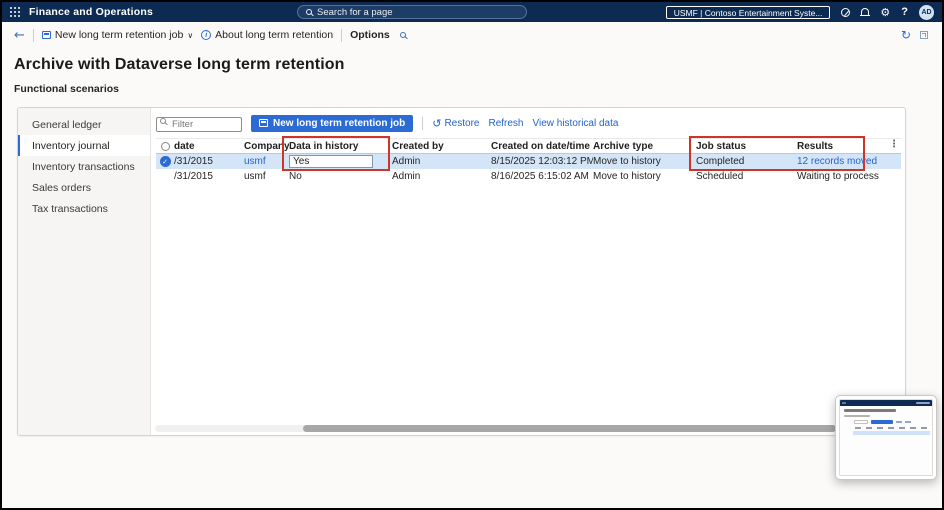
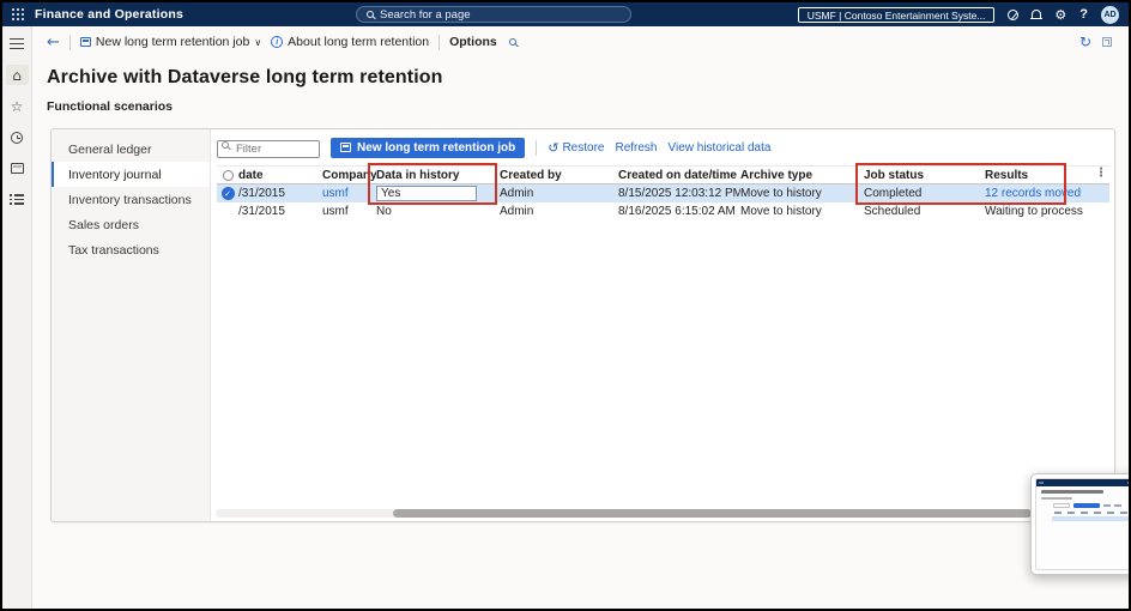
  Finance and Operations
  Search for a page
  USMF | Contoso Entertainment Syste...
  ⚙
  ?
+ ⌂
+ ☆
  ←
  New long term retention job
  ∨
  About long term retention
  Options
  ↻
  Archive with Dataverse long term retention
  Functional scenarios
  General ledger
  Inventory journal
  Inventory transactions
  Sales orders
  Tax transactions
  Filter
  New long term retention job
  ↺
  Restore
  Refresh
  View historical data
  date
  Company
  Data in history
  Created by
  Created on date/time
  Archive type
  Job status
  Results
  ⋮
  ✓
  /31/2015
  usmf
  Yes
  Admin
  8/15/2025 12:03:12 PM
  Move to history
  Completed
  12 records moved
  /31/2015
  usmf
  No
  Admin
  8/16/2025 6:15:02 AM
  Move to history
  Scheduled
  Waiting to process
